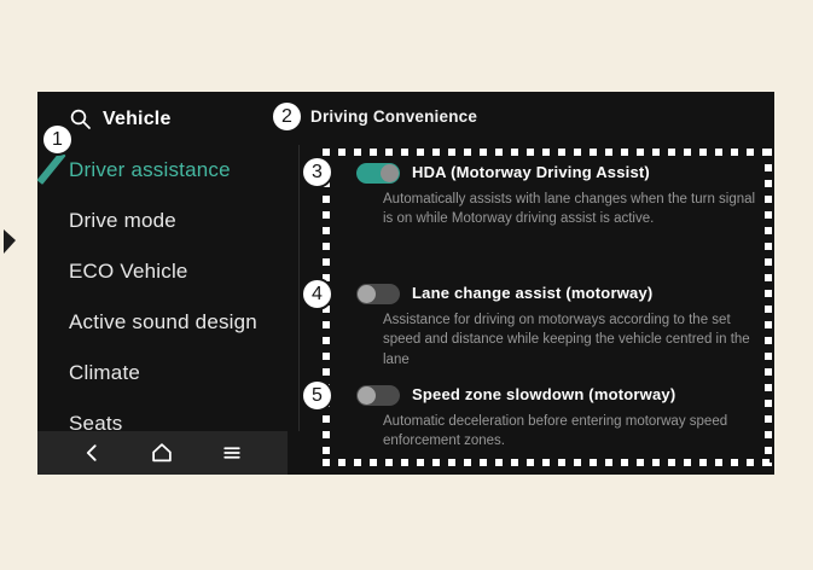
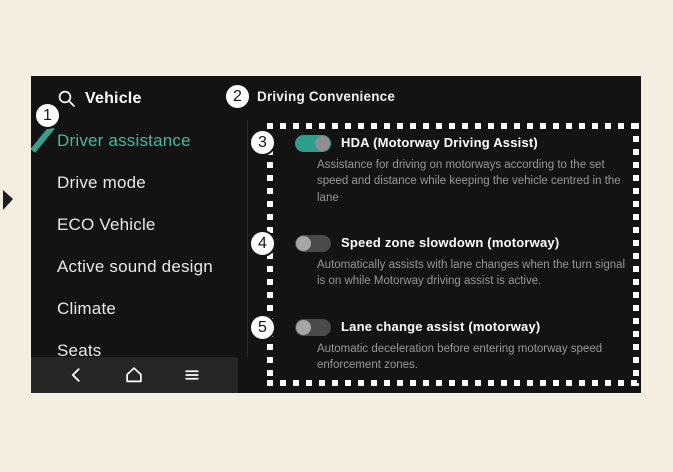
  Vehicle
  Driver assistance
  Drive mode
  ECO Vehicle
  Active sound design
  Climate
  Seats
  Driving Convenience
  HDA (Motorway Driving Assist)
- Automatically assists with lane changes when the turn signal is on while Motorway driving assist is active.
+ Assistance for driving on motorways according to the set speed and distance while keeping the vehicle centred in the lane
- Lane change assist (motorway)
+ Speed zone slowdown (motorway)
- Assistance for driving on motorways according to the set speed and distance while keeping the vehicle centred in the lane
+ Automatically assists with lane changes when the turn signal is on while Motorway driving assist is active.
- Speed zone slowdown (motorway)
+ Lane change assist (motorway)
  Automatic deceleration before entering motorway speed enforcement zones.
  1
  2
  3
  4
  5
